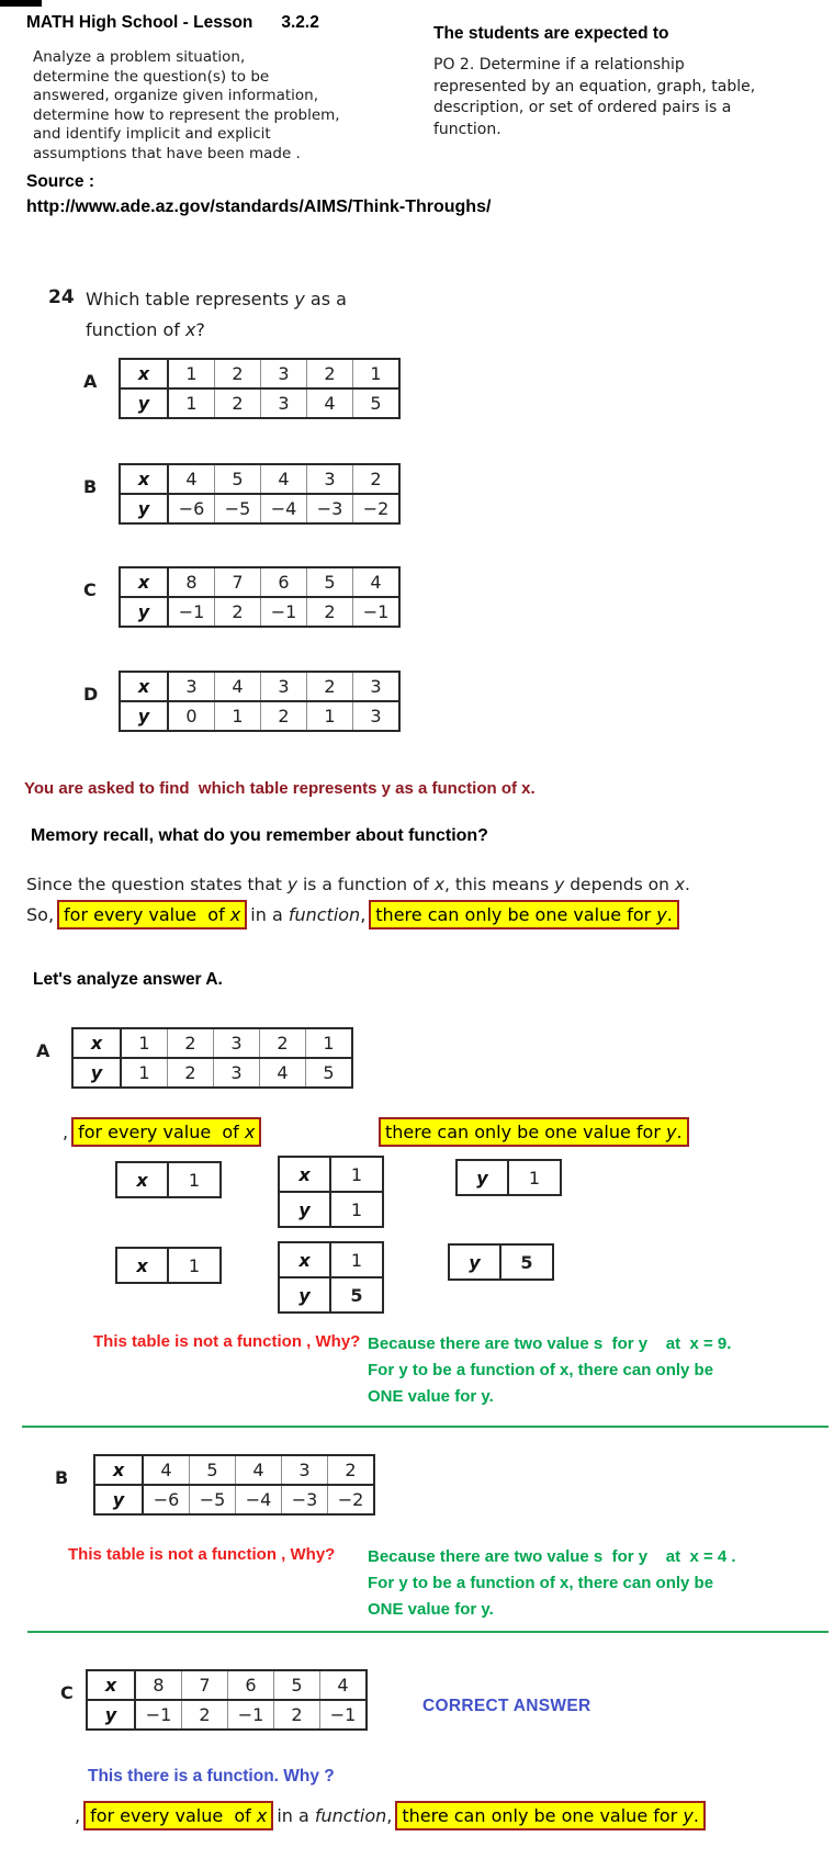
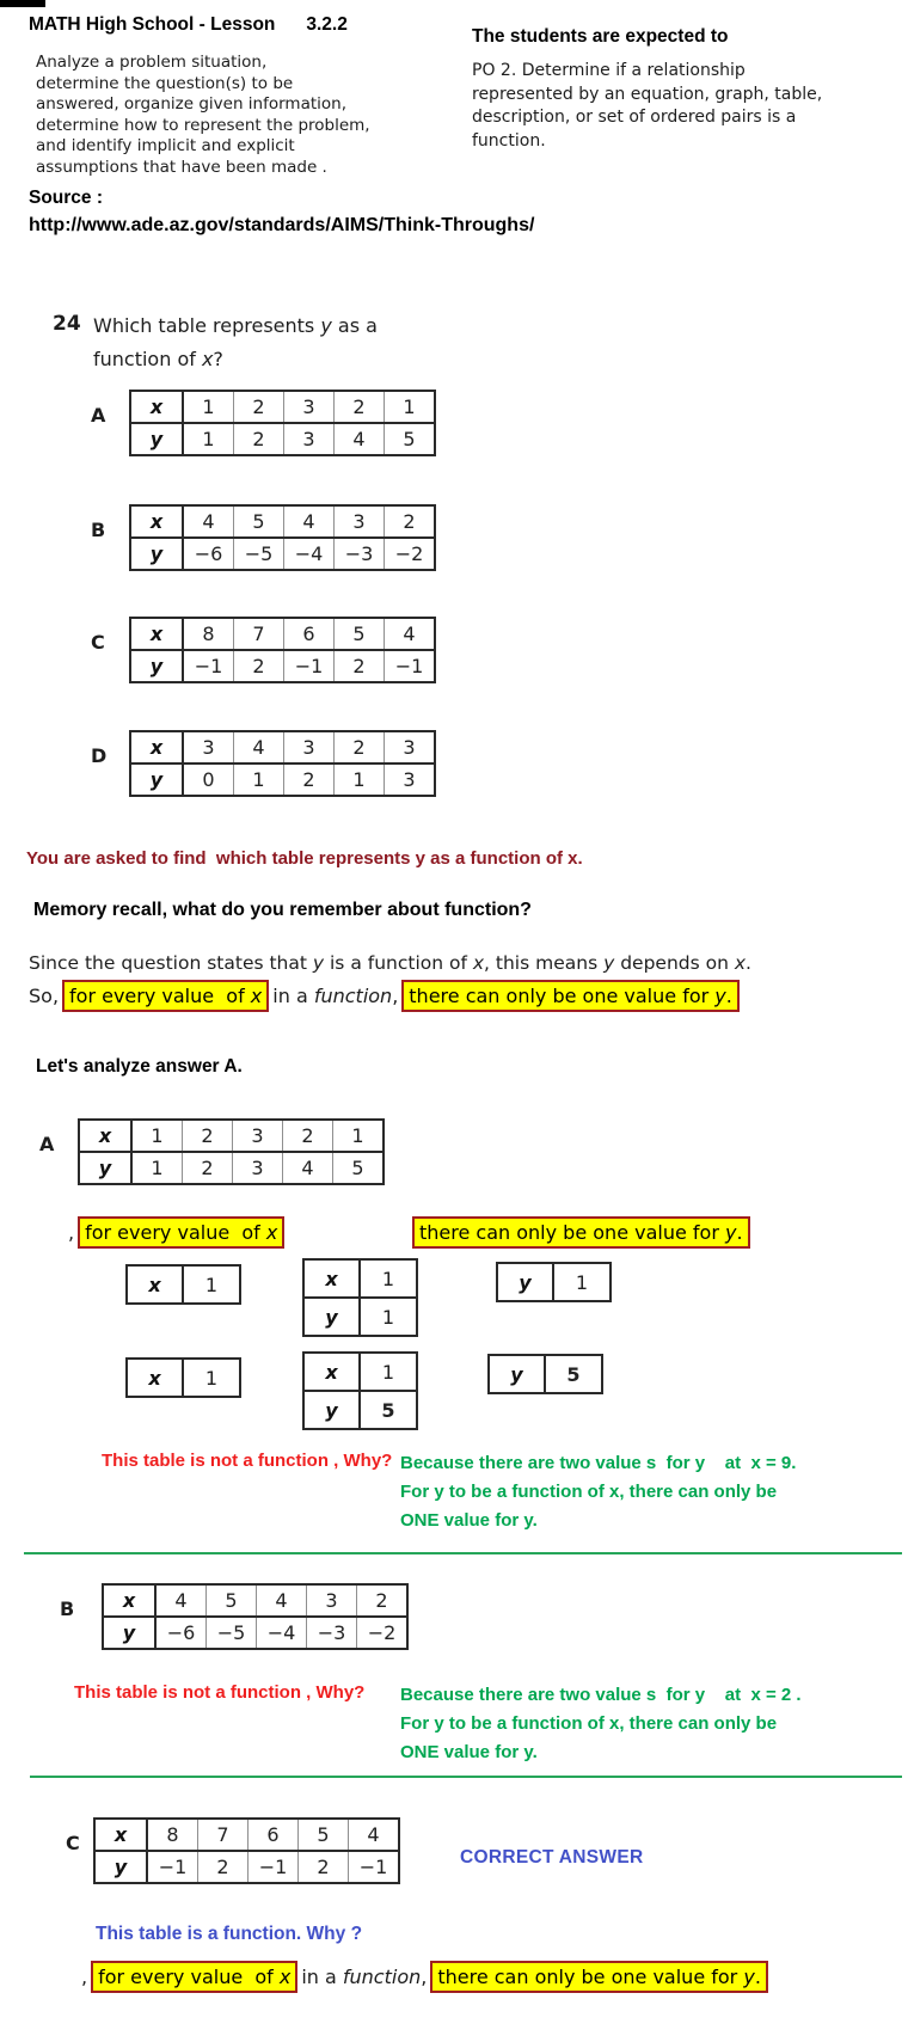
  MATH High School - Lesson 3.2.2
  Analyze a problem situation,
  determine the question(s) to be
  answered, organize given information,
  determine how to represent the problem,
  and identify implicit and explicit
  assumptions that have been made .
  The students are expected to
  PO 2. Determine if a relationship
  represented by an equation, graph, table,
  description, or set of ordered pairs is a
  function.
  Source :
  http://www.ade.az.gov/standards/AIMS/Think-Throughs/
  24
  Which table represents y as a
  function of x?
  A
  x	1	2	3	2	1
  y	1	2	3	4	5
  B
  x	4	5	4	3	2
  y	−6	−5	−4	−3	−2
  C
  x	8	7	6	5	4
  y	−1	2	−1	2	−1
  D
  x	3	4	3	2	3
  y	0	1	2	1	3
  You are asked to find which table represents y as a function of x.
  Memory recall, what do you remember about function?
  Since the question states that y is a function of x, this means y depends on x.
  So,
  for every value of x
  in a function,
  there can only be one value for y.
  Let's analyze answer A.
  A
  x	1	2	3	2	1
  y	1	2	3	4	5
  ,
  for every value of x
  there can only be one value for y.
  x	1
  x	1
  y	1
  y	1
  x	1
  x	1
  y	5
  y	5
  This table is not a function , Why?
  Because there are two value s for y at x = 9.
  For y to be a function of x, there can only be
  ONE value for y.
  B
  x	4	5	4	3	2
  y	−6	−5	−4	−3	−2
  This table is not a function , Why?
- Because there are two value s for y at x = 4 .
+ Because there are two value s for y at x = 2 .
  For y to be a function of x, there can only be
  ONE value for y.
  C
  x	8	7	6	5	4
  y	−1	2	−1	2	−1
  CORRECT ANSWER
- This there is a function. Why ?
+ This table is a function. Why ?
  ,
  for every value of x
  in a function,
  there can only be one value for y.
